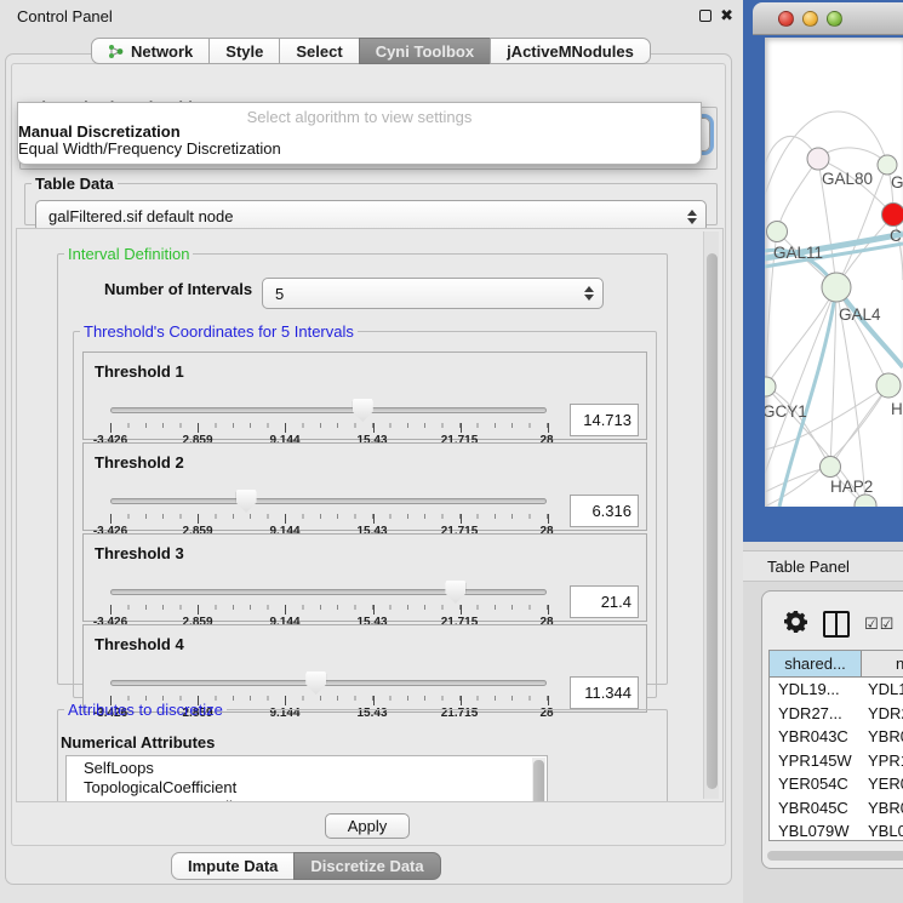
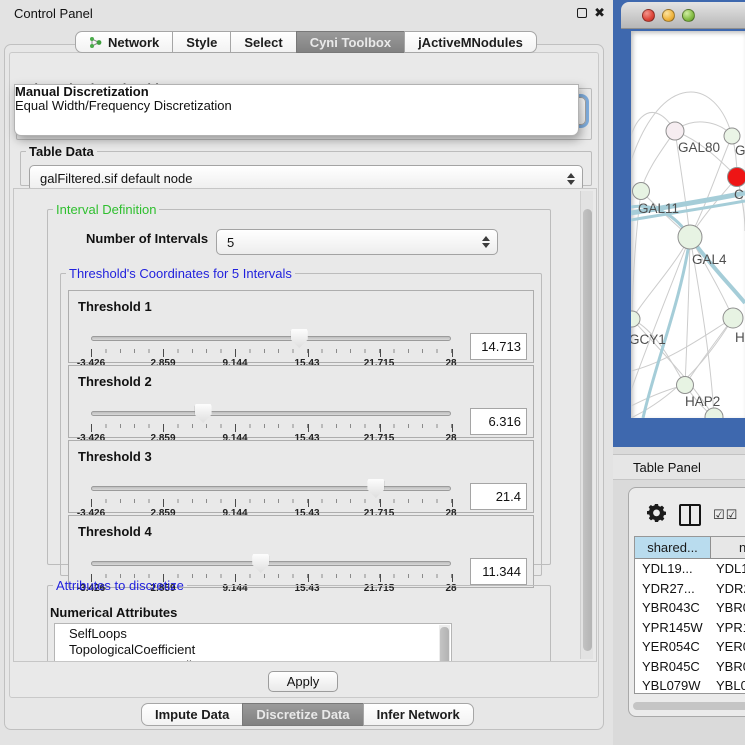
  Control Panel
  ✖
  Network
  Style
  Select
  Cyni Toolbox
  jActiveMNodules
- Select algorithm to view settings
  Manual Discretization
  Equal Width/Frequency Discretization
  Table Data
  galFiltered.sif default node
  Interval Definition
  Number of Intervals
  5
  Threshold's Coordinates for 5 Intervals
  Threshold 1
  -3.426
  2.859
  9.144
  15.43
  21.715
  28
  14.713
  Threshold 2
  -3.426
  2.859
  9.144
  15.43
  21.715
  28
  6.316
  Threshold 3
  -3.426
  2.859
  9.144
  15.43
  21.715
  28
  21.4
  Threshold 4
  -3.426
  2.859
  9.144
  15.43
  21.715
  28
  11.344
  Attributes to discretize
  Numerical Attributes
  SelfLoops
  TopologicalCoefficient
  Apply
  Impute Data
  Discretize Data
+ Infer Network
  GAL80
  C
  GAL11
  GAL4
  GCY1
  H
  HAP2
  Table Panel
  ☑☑
  shared...
  n
  YDL19...
  YDL
  YDR27...
  YDR
  YBR043C
  YBR
  YPR145W
  YPR
  YER054C
  YER
  YBR045C
  YBR
  YBL079W
  YBL0
